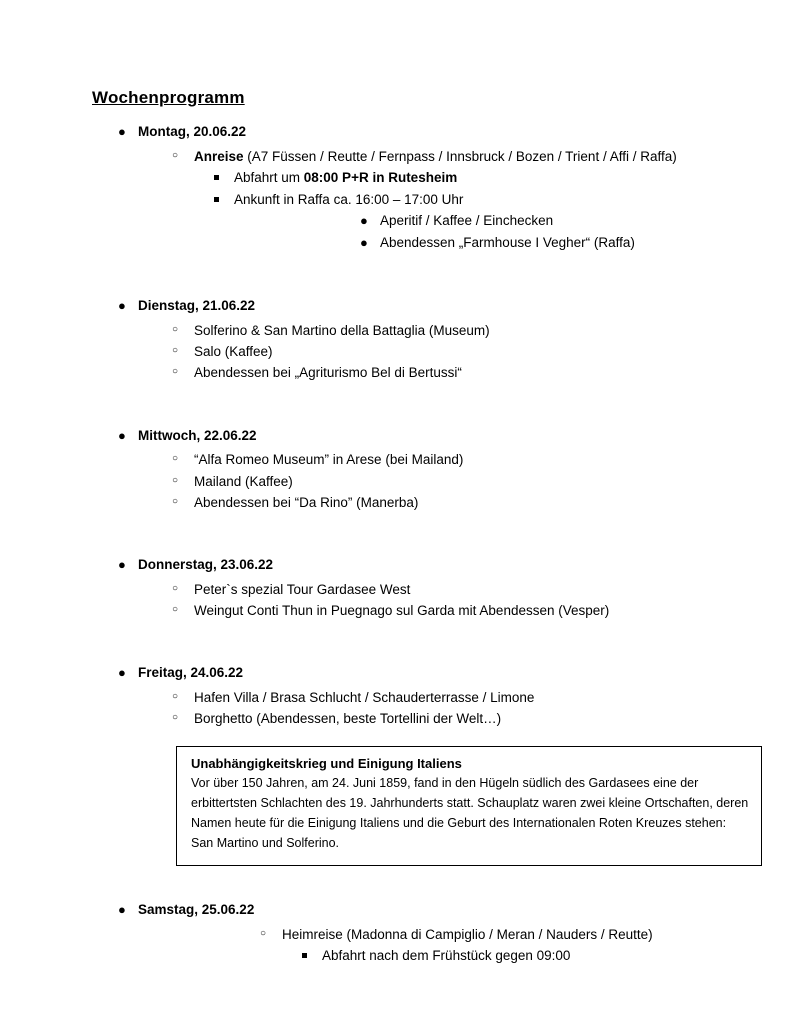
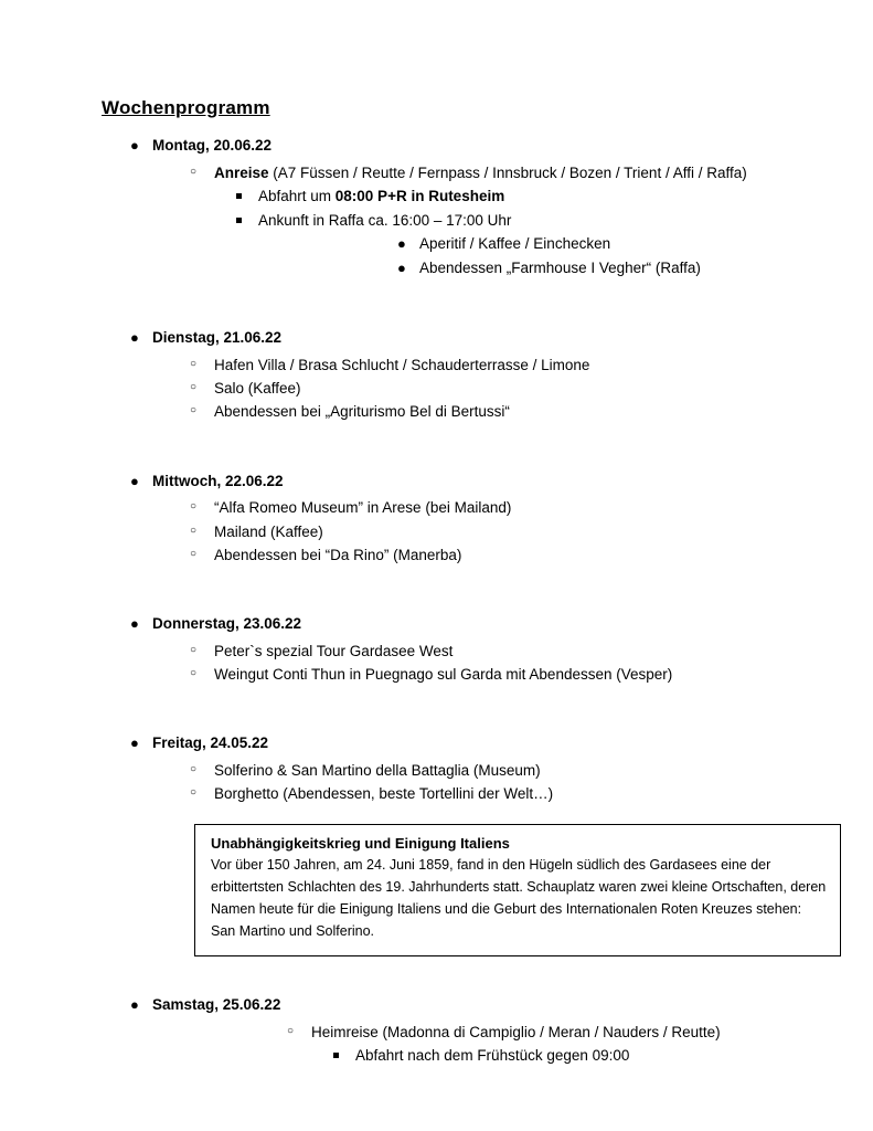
  Wochenprogramm
  ●
  Montag, 20.06.22
  ○
  Anreise (A7 Füssen / Reutte / Fernpass / Innsbruck / Bozen / Trient / Affi / Raffa)
  Abfahrt um 08:00 P+R in Rutesheim
  Ankunft in Raffa ca. 16:00 – 17:00 Uhr
  ●
  Aperitif / Kaffee / Einchecken
  ●
  Abendessen „Farmhouse I Vegher“ (Raffa)
  ●
  Dienstag, 21.06.22
  ○
- Solferino & San Martino della Battaglia (Museum)
+ Hafen Villa / Brasa Schlucht / Schauderterrasse / Limone
  ○
  Salo (Kaffee)
  ○
  Abendessen bei „Agriturismo Bel di Bertussi“
  ●
  Mittwoch, 22.06.22
  ○
  “Alfa Romeo Museum” in Arese (bei Mailand)
  ○
  Mailand (Kaffee)
  ○
  Abendessen bei “Da Rino” (Manerba)
  ●
  Donnerstag, 23.06.22
  ○
  Peter`s spezial Tour Gardasee West
  ○
  Weingut Conti Thun in Puegnago sul Garda mit Abendessen (Vesper)
  ●
- Freitag, 24.06.22
+ Freitag, 24.05.22
  ○
- Hafen Villa / Brasa Schlucht / Schauderterrasse / Limone
+ Solferino & San Martino della Battaglia (Museum)
  ○
  Borghetto (Abendessen, beste Tortellini der Welt…)
  Unabhängigkeitskrieg und Einigung Italiens
  Vor über 150 Jahren, am 24. Juni 1859, fand in den Hügeln südlich des Gardasees eine der erbittertsten Schlachten des 19. Jahrhunderts statt. Schauplatz waren zwei kleine Ortschaften, deren Namen heute für die Einigung Italiens und die Geburt des Internationalen Roten Kreuzes stehen: San Martino und Solferino.
  ●
  Samstag, 25.06.22
  ○
  Heimreise (Madonna di Campiglio / Meran / Nauders / Reutte)
  Abfahrt nach dem Frühstück gegen 09:00
